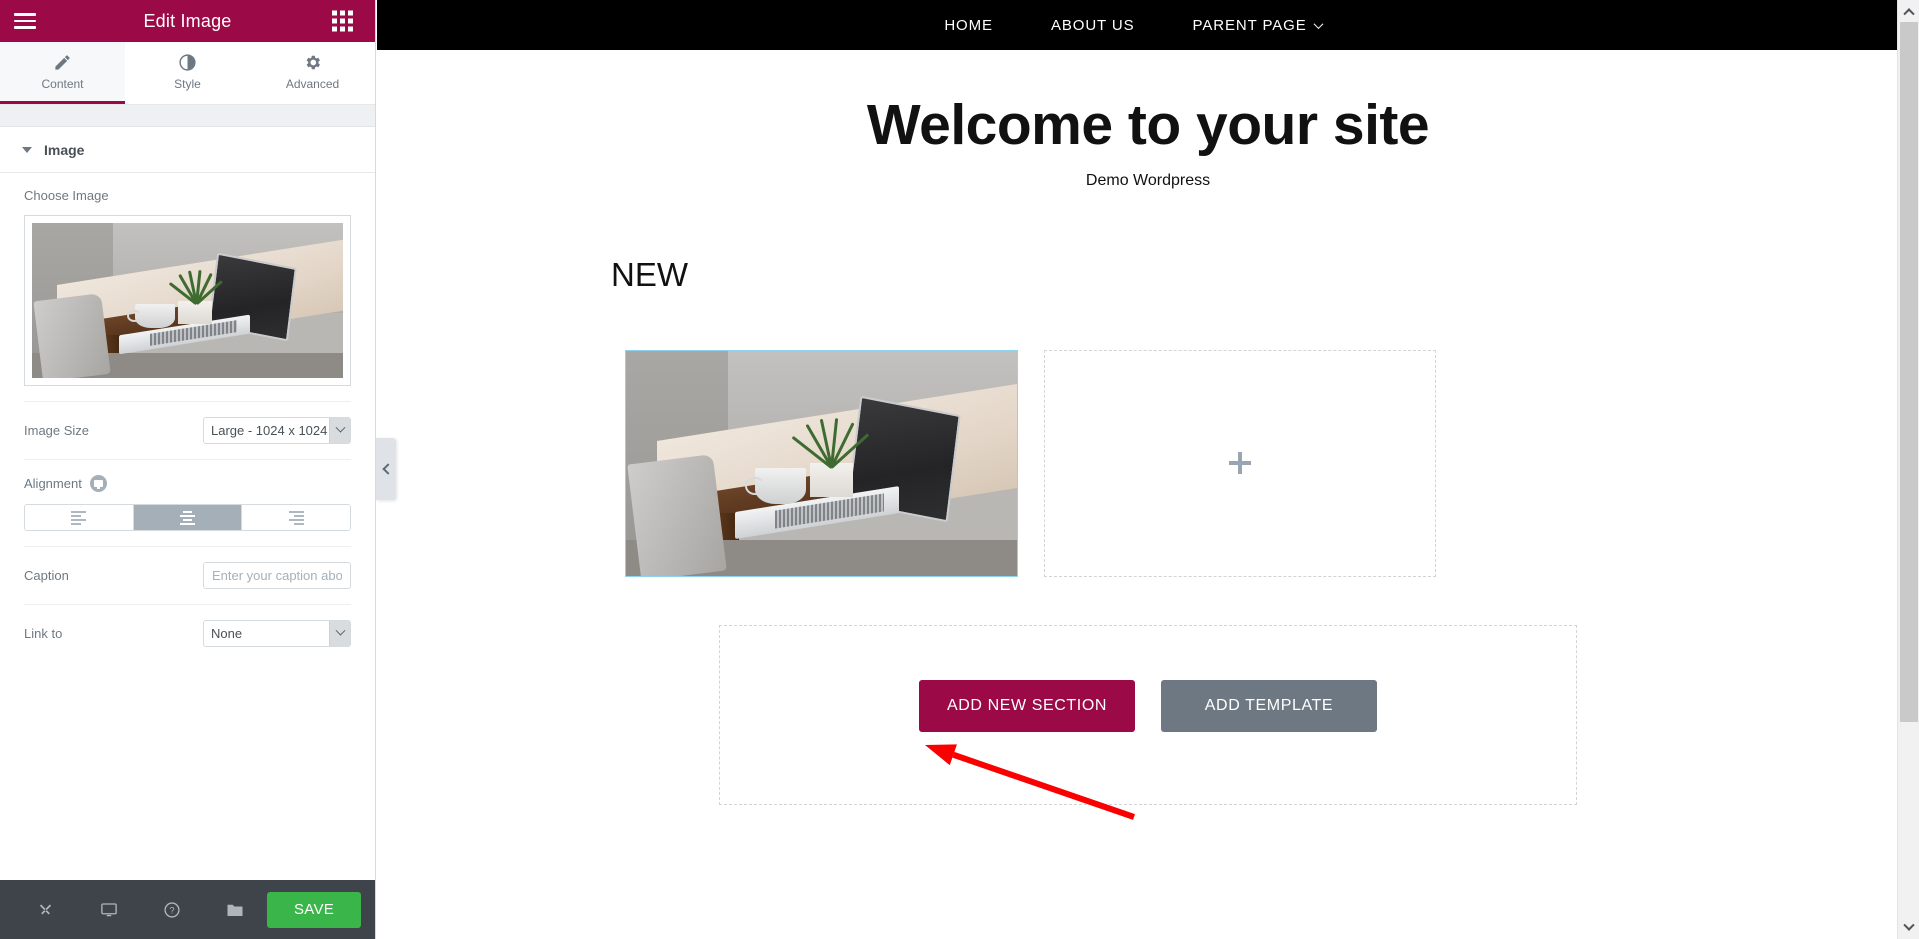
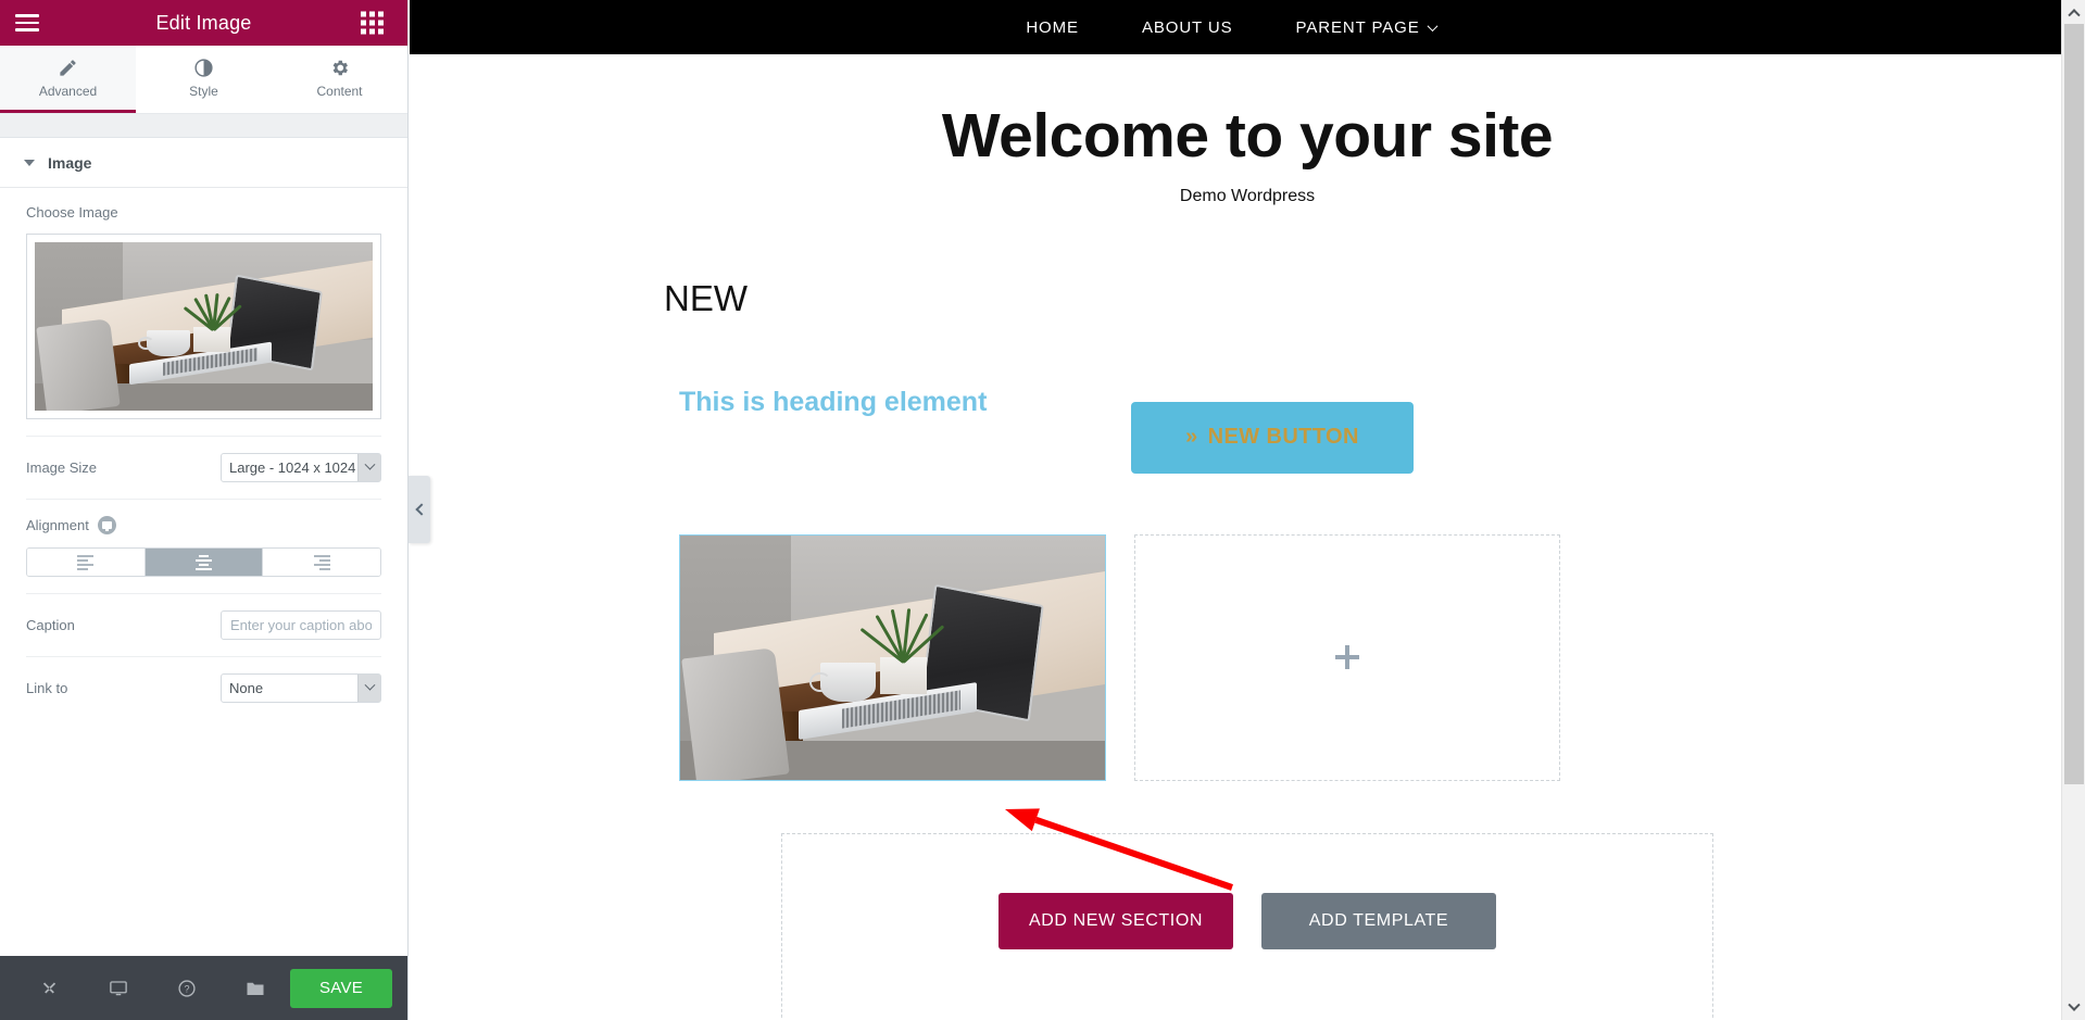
  HOME
  ABOUT US
  PARENT PAGE
  Welcome to your site
  Demo Wordpress
  NEW
+ This is heading element
+ »
+ NEW BUTTON
  ADD NEW SECTION
  ADD TEMPLATE
  Edit Image
- Content
+ Advanced
  Style
- Advanced
+ Content
  Image
  Choose Image
  Image Size
  Large - 1024 x 1024
  Alignment
  Caption
  Enter your caption abo
  Link to
  None
  ?
  SAVE
